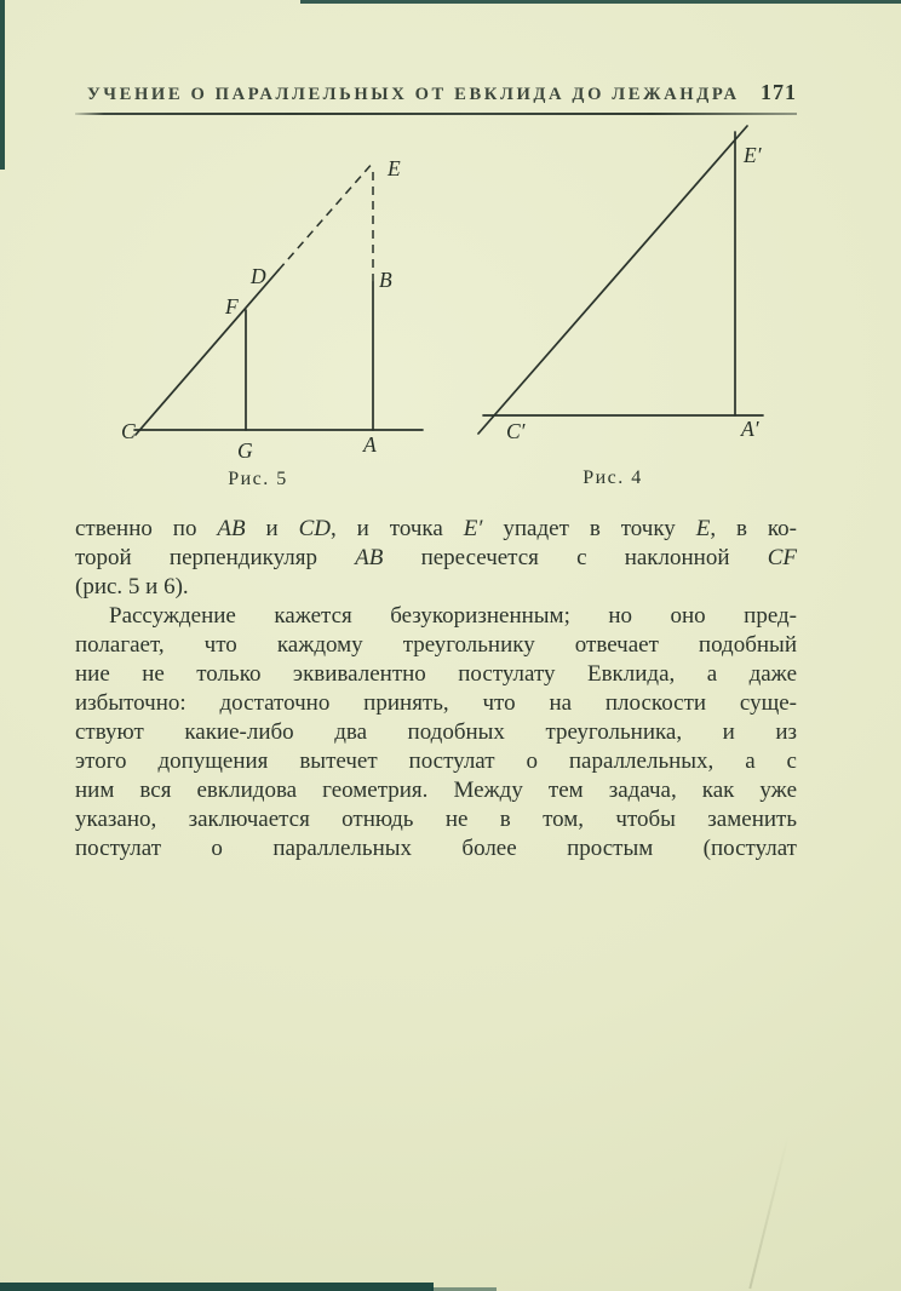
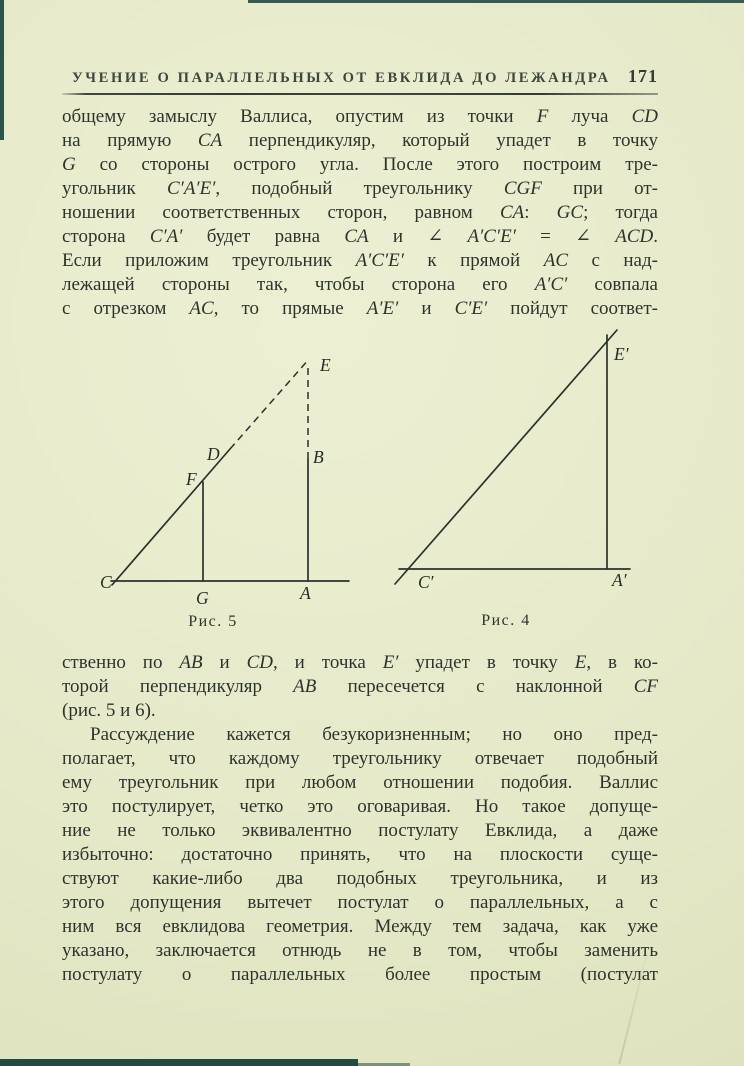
  УЧЕНИЕ О ПАРАЛЛЕЛЬНЫХ ОТ ЕВКЛИДА ДО ЛЕЖАНДРА
  171
+ общему замыслу Валлиса, опустим из точки F луча CD
+ на прямую CA перпендикуляр, который упадет в точку
+ G со стороны острого угла. После этого построим тре-
+ угольник C′A′E′, подобный треугольнику CGF при от-
+ ношении соответственных сторон, равном CA: GC; тогда
+ сторона C′A′ будет равна CA и ∠ A′C′E′ = ∠ ACD.
+ Если приложим треугольник A′C′E′ к прямой AC с над-
+ лежащей стороны так, чтобы сторона его A′C′ совпала
+ с отрезком AC, то прямые A′E′ и C′E′ пойдут соответ-
  E
  D
  B
  F
  C
  G
  A
  Рис. 5
  E′
  C′
  A′
  Рис. 4
  ственно по AB и CD, и точка E′ упадет в точку E, в ко-
  торой перпендикуляр AB пересечется с наклонной CF
  (рис. 5 и 6).
  Рассуждение кажется безукоризненным; но оно пред-
  полагает, что каждому треугольнику отвечает подобный
+ ему треугольник при любом отношении подобия. Валлис
+ это постулирует, четко это оговаривая. Но такое допуще-
  ние не только эквивалентно постулату Евклида, а даже
  избыточно: достаточно принять, что на плоскости суще-
  ствуют какие-либо два подобных треугольника, и из
  этого допущения вытечет постулат о параллельных, а с
  ним вся евклидова геометрия. Между тем задача, как уже
  указано, заключается отнюдь не в том, чтобы заменить
- постулат о параллельных более простым (постулат
+ постулату о параллельных более простым (постулат
